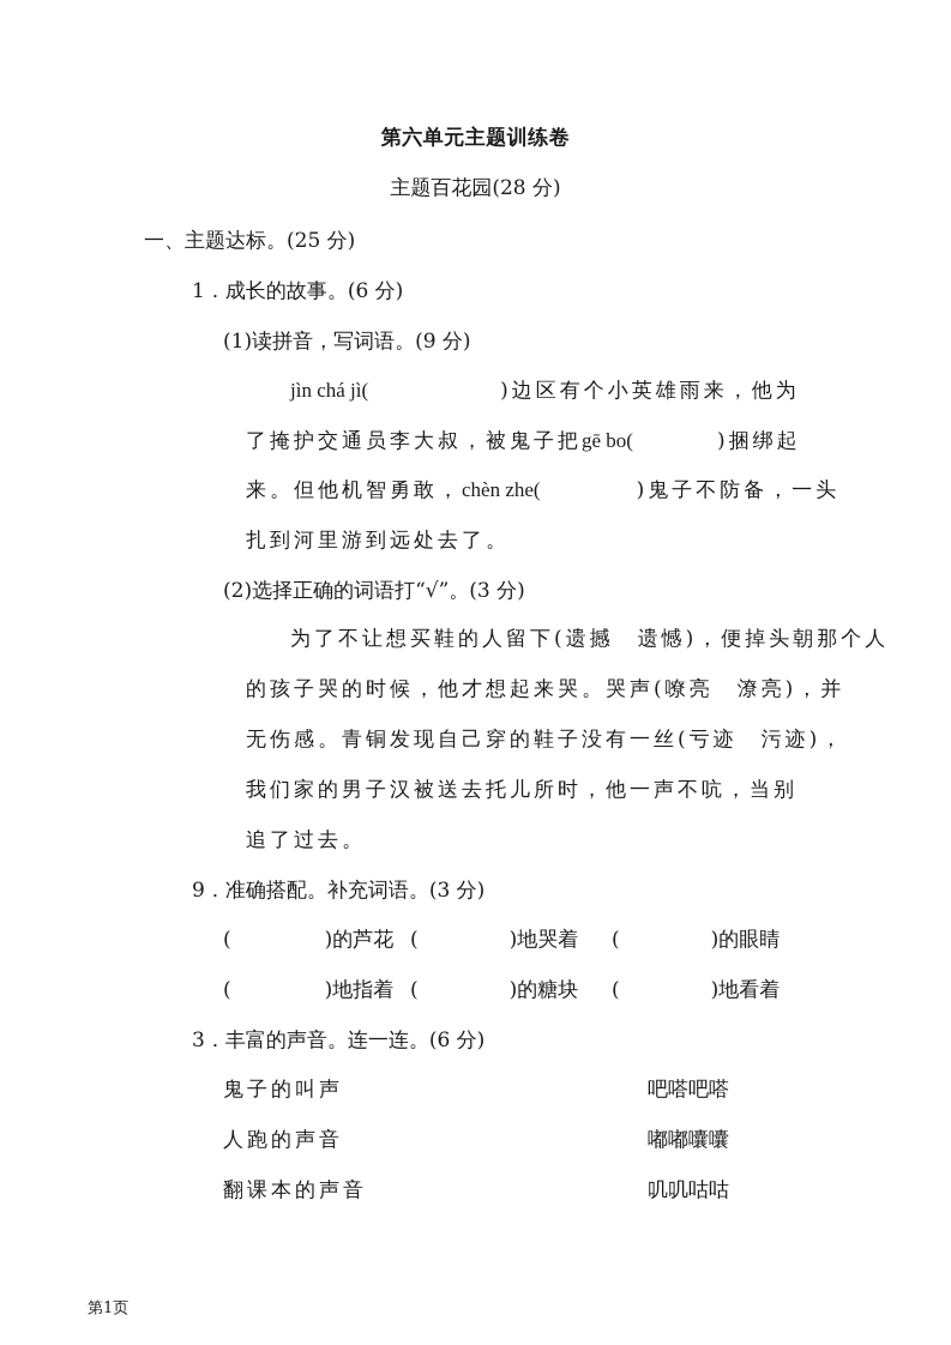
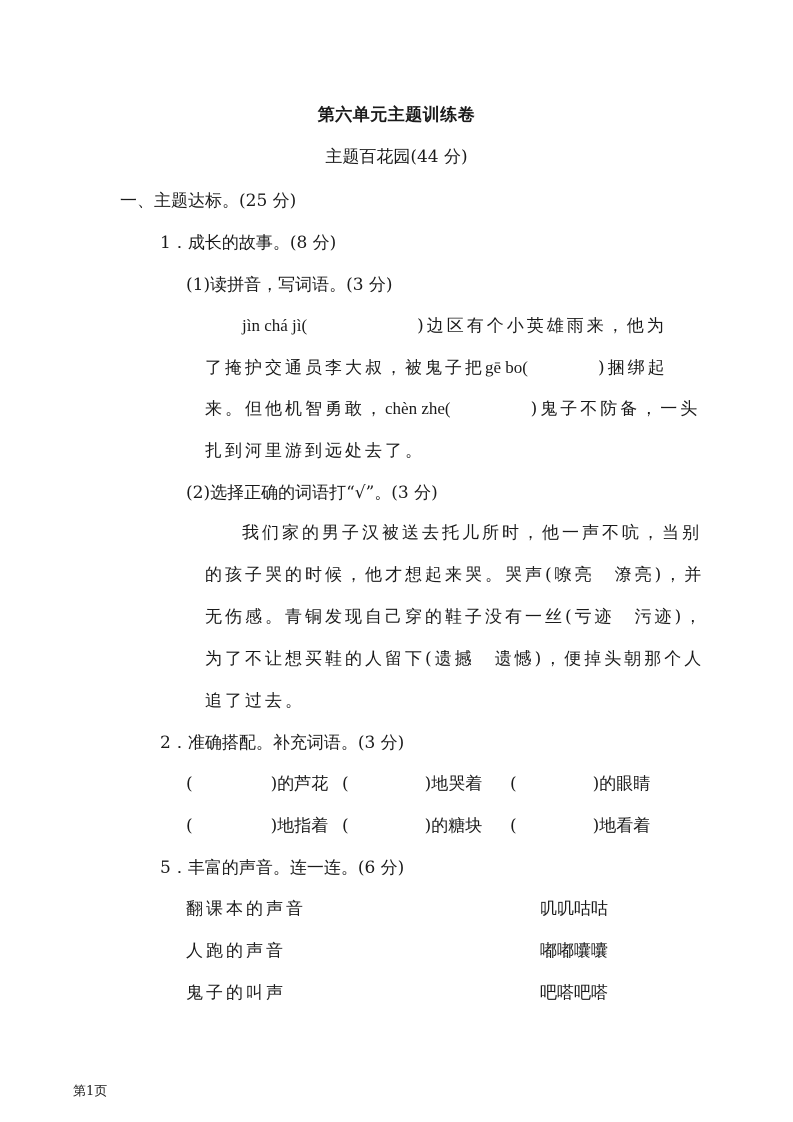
  第六单元主题训练卷
- 主题百花园(28 分)
+ 主题百花园(44 分)
  一、主题达标。(25 分)
- 1．成长的故事。(6 分)
+ 1．成长的故事。(8 分)
- (1)读拼音，写词语。(9 分)
+ (1)读拼音，写词语。(3 分)
  jìn chá jì( )边区有个小英雄雨来，他为
  了掩护交通员李大叔，被鬼子把gē bo( )捆绑起
  来。但他机智勇敢，chèn zhe( )鬼子不防备，一头
  扎到河里游到远处去了。
  (2)选择正确的词语打“√”。(3 分)
- 为了不让想买鞋的人留下(遗撼 遗憾)，便掉头朝那个人
+ 我们家的男子汉被送去托儿所时，他一声不吭，当别
  的孩子哭的时候，他才想起来哭。哭声(嘹亮 潦亮)，并
  无伤感。青铜发现自己穿的鞋子没有一丝(亏迹 污迹)，
- 我们家的男子汉被送去托儿所时，他一声不吭，当别
+ 为了不让想买鞋的人留下(遗撼 遗憾)，便掉头朝那个人
  追了过去。
- 9．准确搭配。补充词语。(3 分)
+ 2．准确搭配。补充词语。(3 分)
  ( )的芦花 ( )地哭着 ( )的眼睛
  ( )地指着 ( )的糖块 ( )地看着
- 3．丰富的声音。连一连。(6 分)
+ 5．丰富的声音。连一连。(6 分)
- 鬼子的叫声
+ 翻课本的声音
  人跑的声音
- 翻课本的声音
+ 鬼子的叫声
- 吧嗒吧嗒
+ 叽叽咕咕
  嘟嘟囔囔
- 叽叽咕咕
+ 吧嗒吧嗒
  第1页
